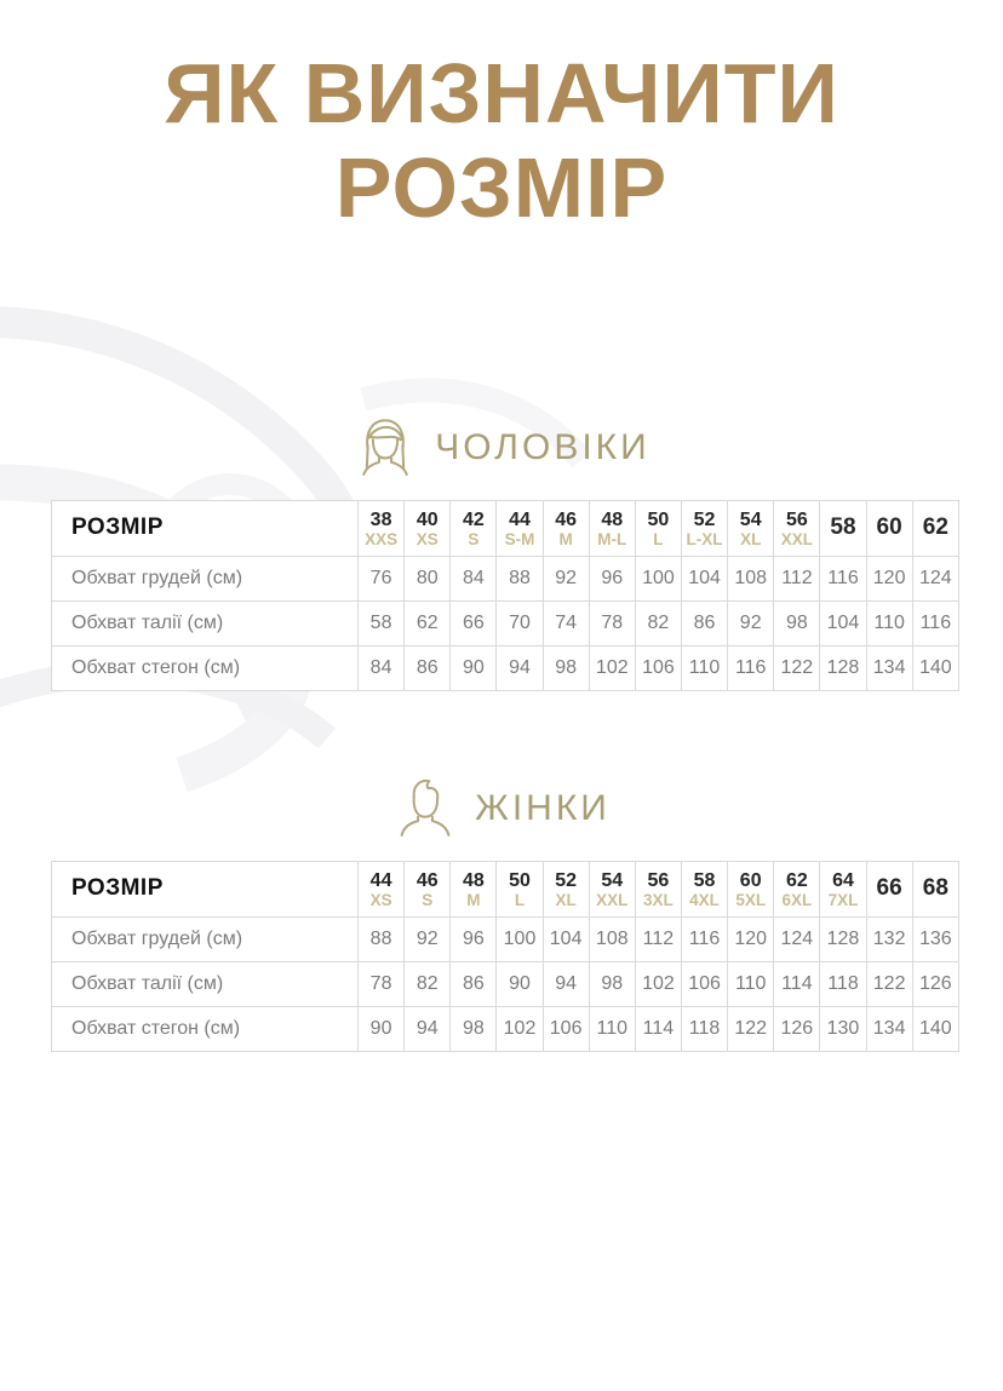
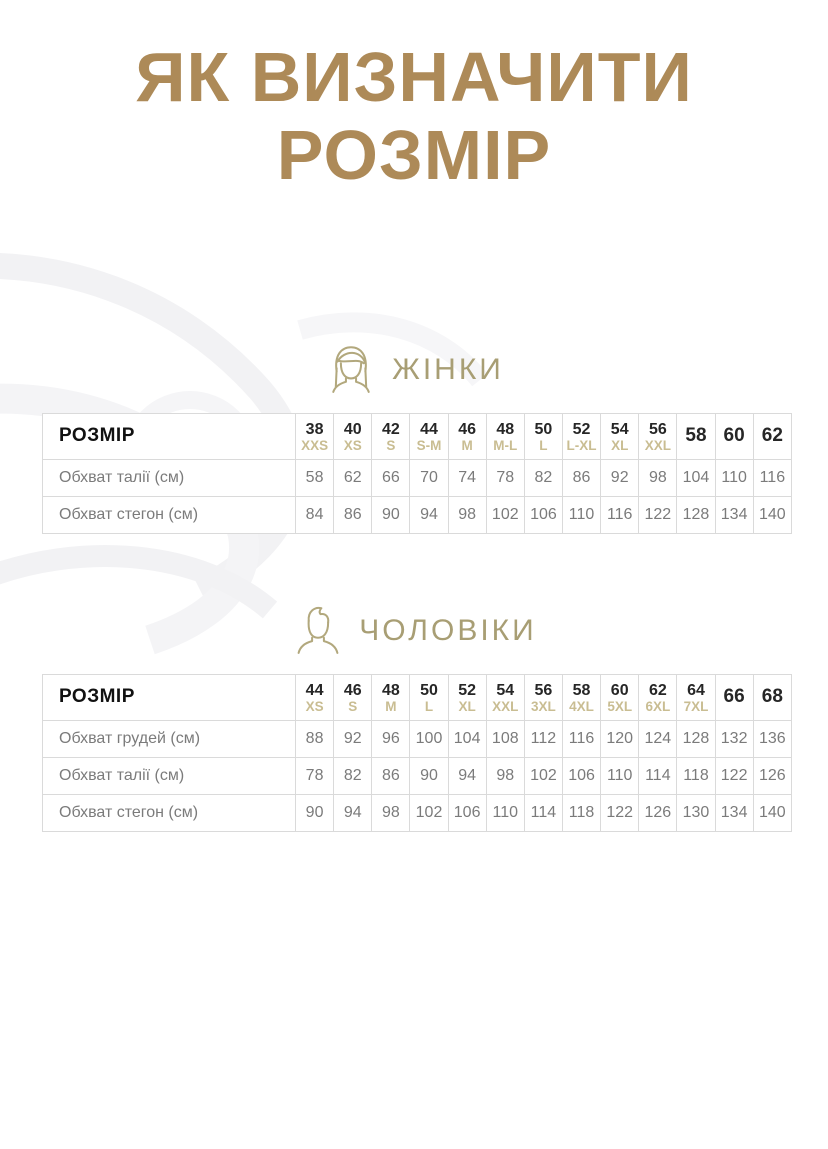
  ЯК ВИЗНАЧИТИ
  РОЗМІР
- ЧОЛОВІКИ
+ ЖІНКИ
  РОЗМІР	38XXS	40XS	42S	44S-M	46M	48M-L	50L	52L-XL	54XL	56XXL	58	60	62
- Обхват грудей (см)	76	80	84	88	92	96	100	104	108	112	116	120	124
  Обхват талії (см)	58	62	66	70	74	78	82	86	92	98	104	110	116
  Обхват стегон (см)	84	86	90	94	98	102	106	110	116	122	128	134	140
- ЖІНКИ
+ ЧОЛОВІКИ
  РОЗМІР	44XS	46S	48M	50L	52XL	54XXL	563XL	584XL	605XL	626XL	647XL	66	68
  Обхват грудей (см)	88	92	96	100	104	108	112	116	120	124	128	132	136
  Обхват талії (см)	78	82	86	90	94	98	102	106	110	114	118	122	126
  Обхват стегон (см)	90	94	98	102	106	110	114	118	122	126	130	134	140
